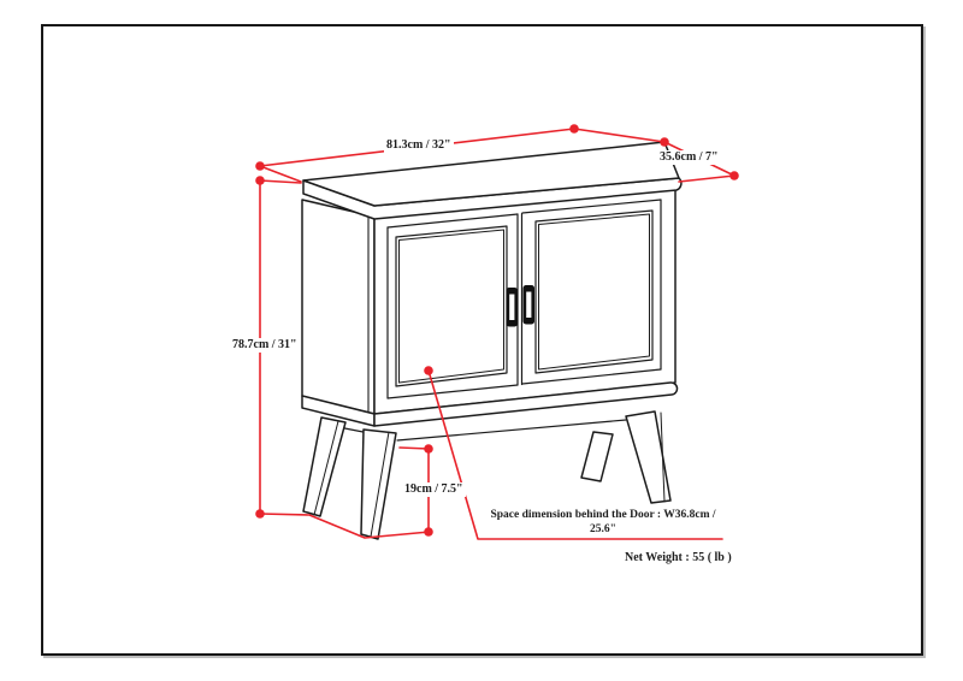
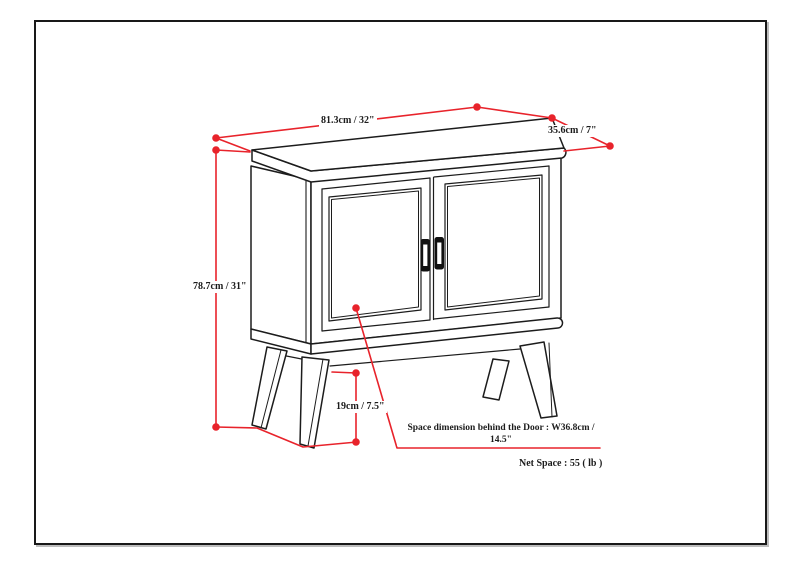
  81.3cm / 32"
  35.6cm / 7"
  78.7cm / 31"
  19cm / 7.5"
- Space dimension behind the Door : W36.8cm / 25.6"
+ Space dimension behind the Door : W36.8cm / 14.5"
- Net Weight : 55 ( lb )
+ Net Space : 55 ( lb )
